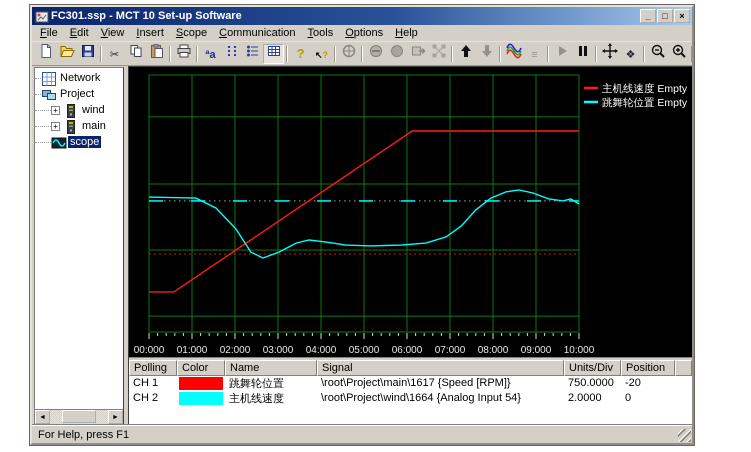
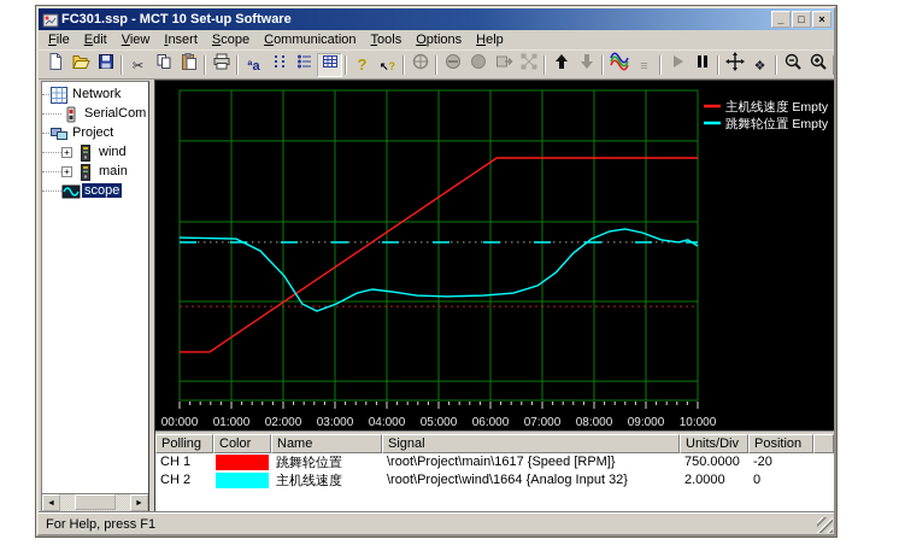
  FC301.ssp - MCT 10 Set-up Software
  _
  □
  ×
  File
  Edit
  View
  Insert
  Scope
  Communication
  Tools
  Options
  Help
  ✂
  ªa
  ?
  ↖?
  ≡
  ❖
  Network
+ SerialCom
  Project
  +
  wind
  +
  main
  scope
  00:000
  01:000
  02:000
  03:000
  04:000
  05:000
  06:000
  07:000
  08:000
  09:000
  10:000
  主机线速度 Empty
  跳舞轮位置 Empty
  Polling
  Color
  Name
  Signal
  Units/Div
  Position
  CH 1
  跳舞轮位置
  \root\Project\main\1617 {Speed [RPM]}
  750.0000
  -20
  CH 2
  主机线速度
- \root\Project\wind\1664 {Analog Input 54}
+ \root\Project\wind\1664 {Analog Input 32}
  2.0000
  0
  For Help, press F1
